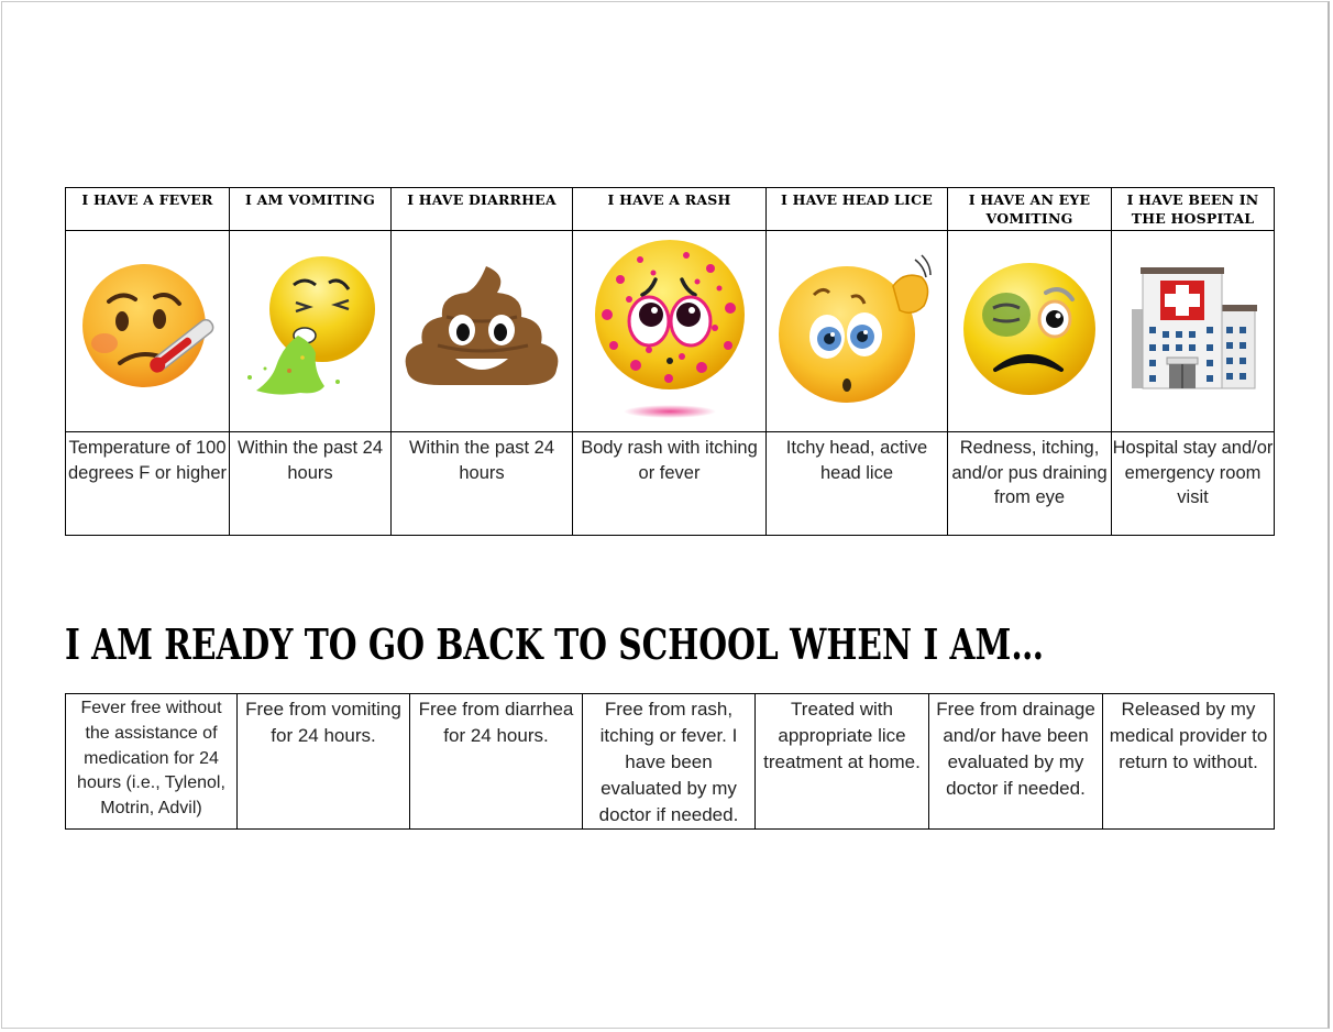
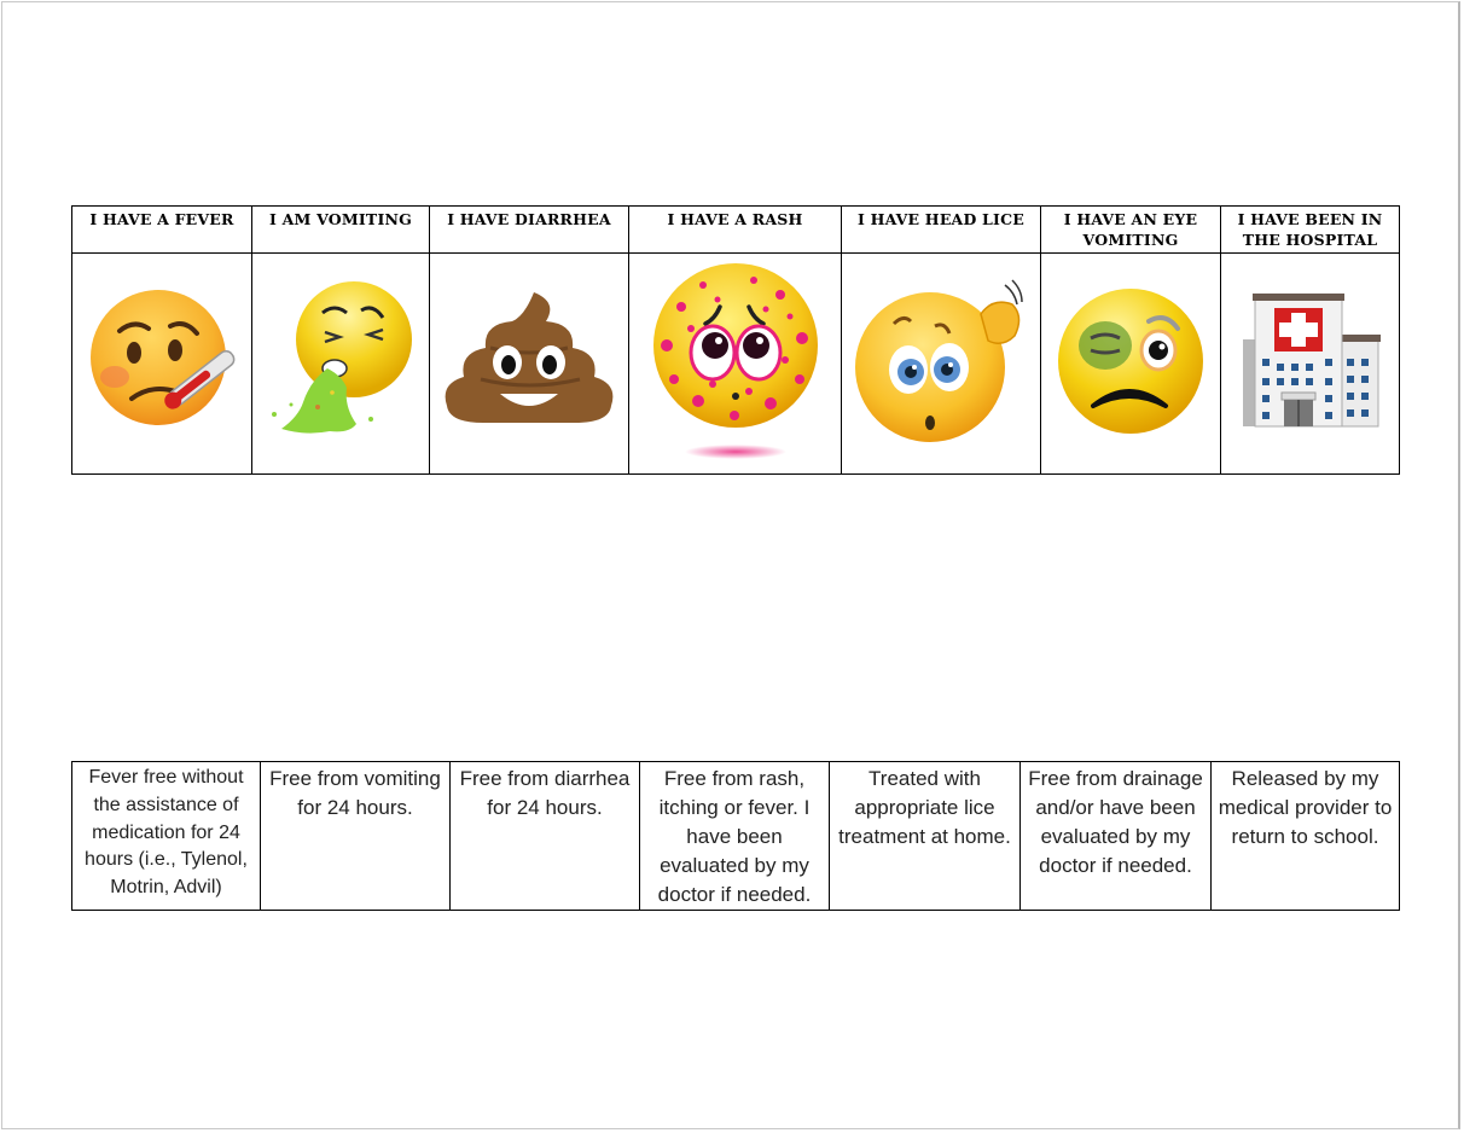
  I HAVE A FEVER	I AM VOMITING	I HAVE DIARRHEA	I HAVE A RASH	I HAVE HEAD LICE	I HAVE AN EYE VOMITING	I HAVE BEEN IN THE HOSPITAL
- Temperature of 100 degrees F or higher	Within the past 24 hours	Within the past 24 hours	Body rash with itching or fever	Itchy head, active head lice	Redness, itching, and/or pus draining from eye	Hospital stay and/or emergency room visit
- I AM READY TO GO BACK TO SCHOOL WHEN I AM…
- Fever free without the assistance of medication for 24 hours (i.e., Tylenol, Motrin, Advil)	Free from vomiting for 24 hours.	Free from diarrhea for 24 hours.	Free from rash, itching or fever. I have been evaluated by my doctor if needed.	Treated with appropriate lice treatment at home.	Free from drainage and/or have been evaluated by my doctor if needed.	Released by my medical provider to return to without.
+ Fever free without the assistance of medication for 24 hours (i.e., Tylenol, Motrin, Advil)	Free from vomiting for 24 hours.	Free from diarrhea for 24 hours.	Free from rash, itching or fever. I have been evaluated by my doctor if needed.	Treated with appropriate lice treatment at home.	Free from drainage and/or have been evaluated by my doctor if needed.	Released by my medical provider to return to school.
